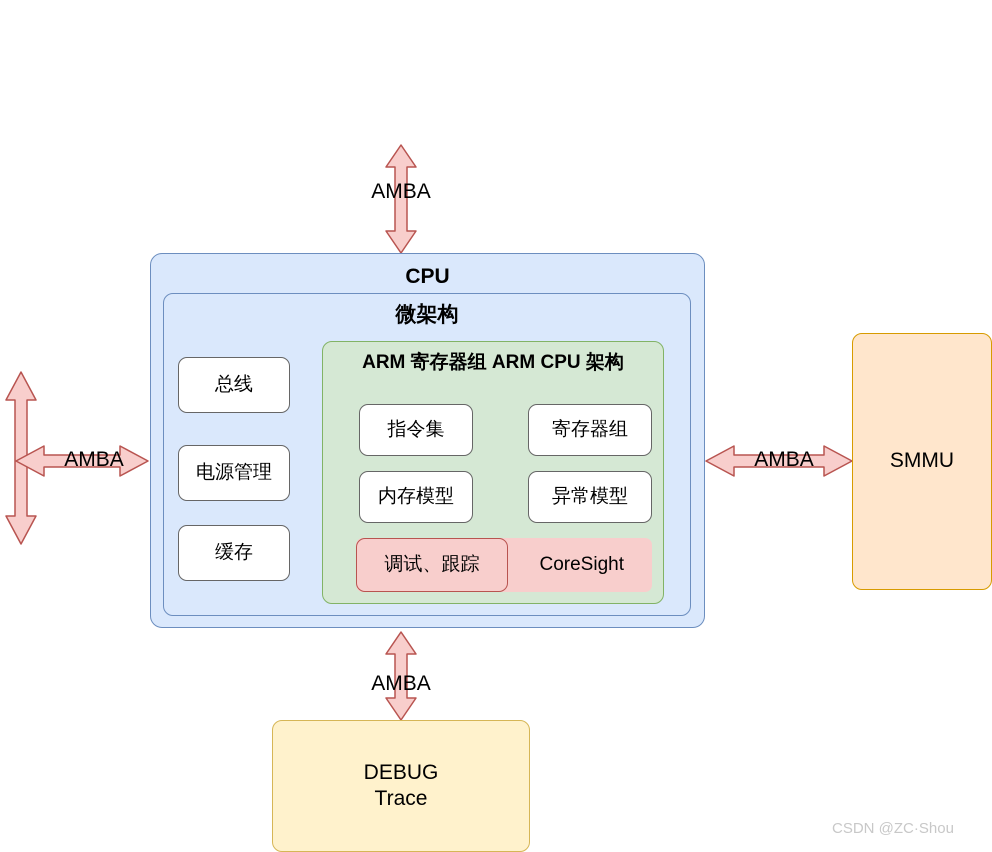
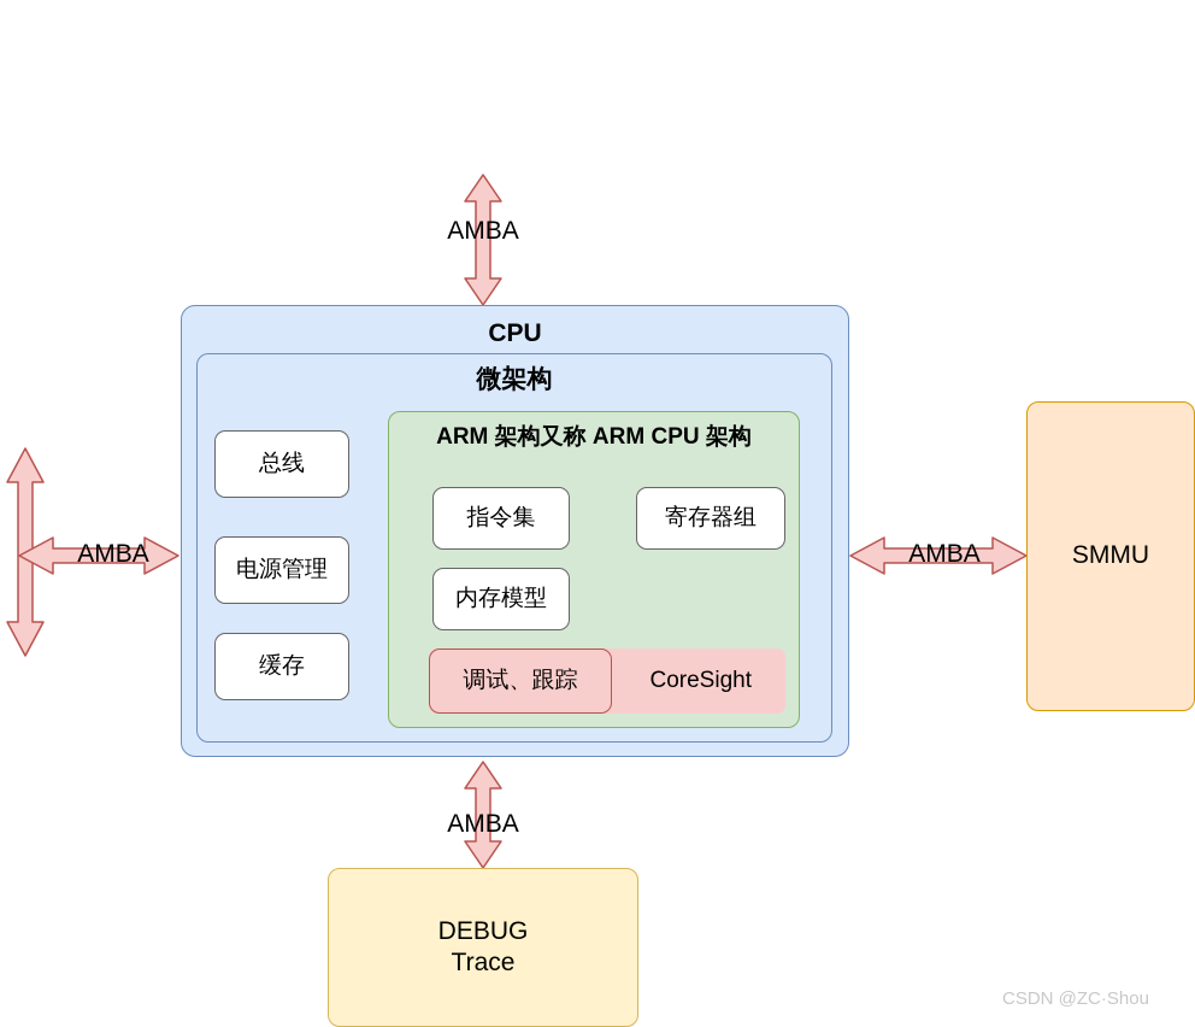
  AMBA
  CPU
  微架构
  总线
  电源管理
  缓存
- ARM 寄存器组 ARM CPU 架构
+ ARM 架构又称 ARM CPU 架构
  指令集
  寄存器组
  内存模型
- 异常模型
  CoreSight
  调试、跟踪
  AMBA
  AMBA
  SMMU
  AMBA
  DEBUG
  Trace
  CSDN @ZC·Shou
